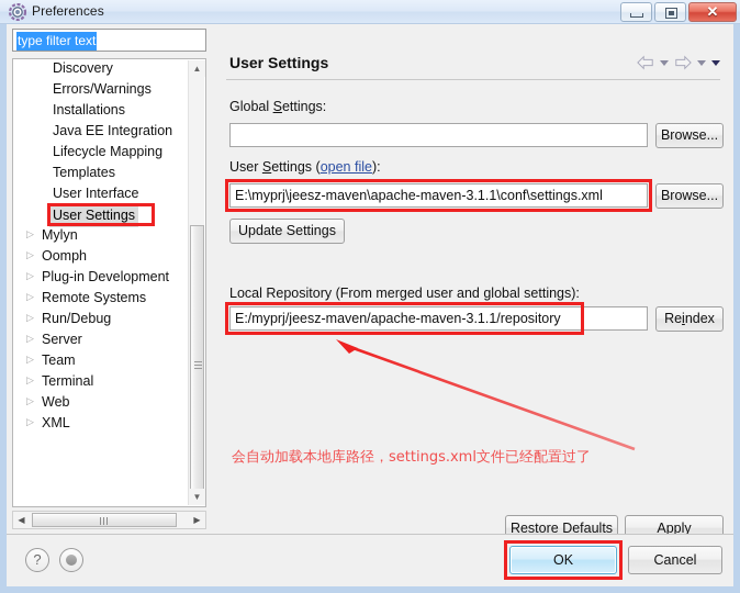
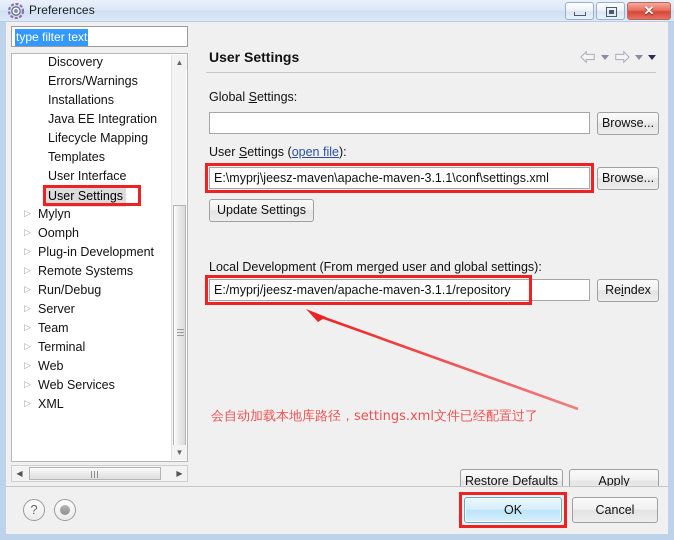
  Preferences
  ✕
  type filter text
  Discovery
  Errors/Warnings
  Installations
  Java EE Integration
  Lifecycle Mapping
  Templates
  User Interface
  User Settings
  ▷ Mylyn
  ▷ Oomph
  ▷ Plug-in Development
  ▷ Remote Systems
  ▷ Run/Debug
  ▷ Server
  ▷ Team
  ▷ Terminal
  ▷ Web
+ ▷ Web Services
  ▷ XML
  ▲
  ▼
  ◀
  ▶
  User Settings
  Global Settings:
  Browse...
  User Settings (open file):
  E:\myprj\jeesz-maven\apache-maven-3.1.1\conf\settings.xml
  Browse...
  Update Settings
- Local Repository (From merged user and global settings):
+ Local Development (From merged user and global settings):
  E:/myprj/jeesz-maven/apache-maven-3.1.1/repository
  Reindex
  会自动加载本地库路径，settings.xml文件已经配置过了
  Restore Defaults
  Apply
  ?
  OK
  Cancel
